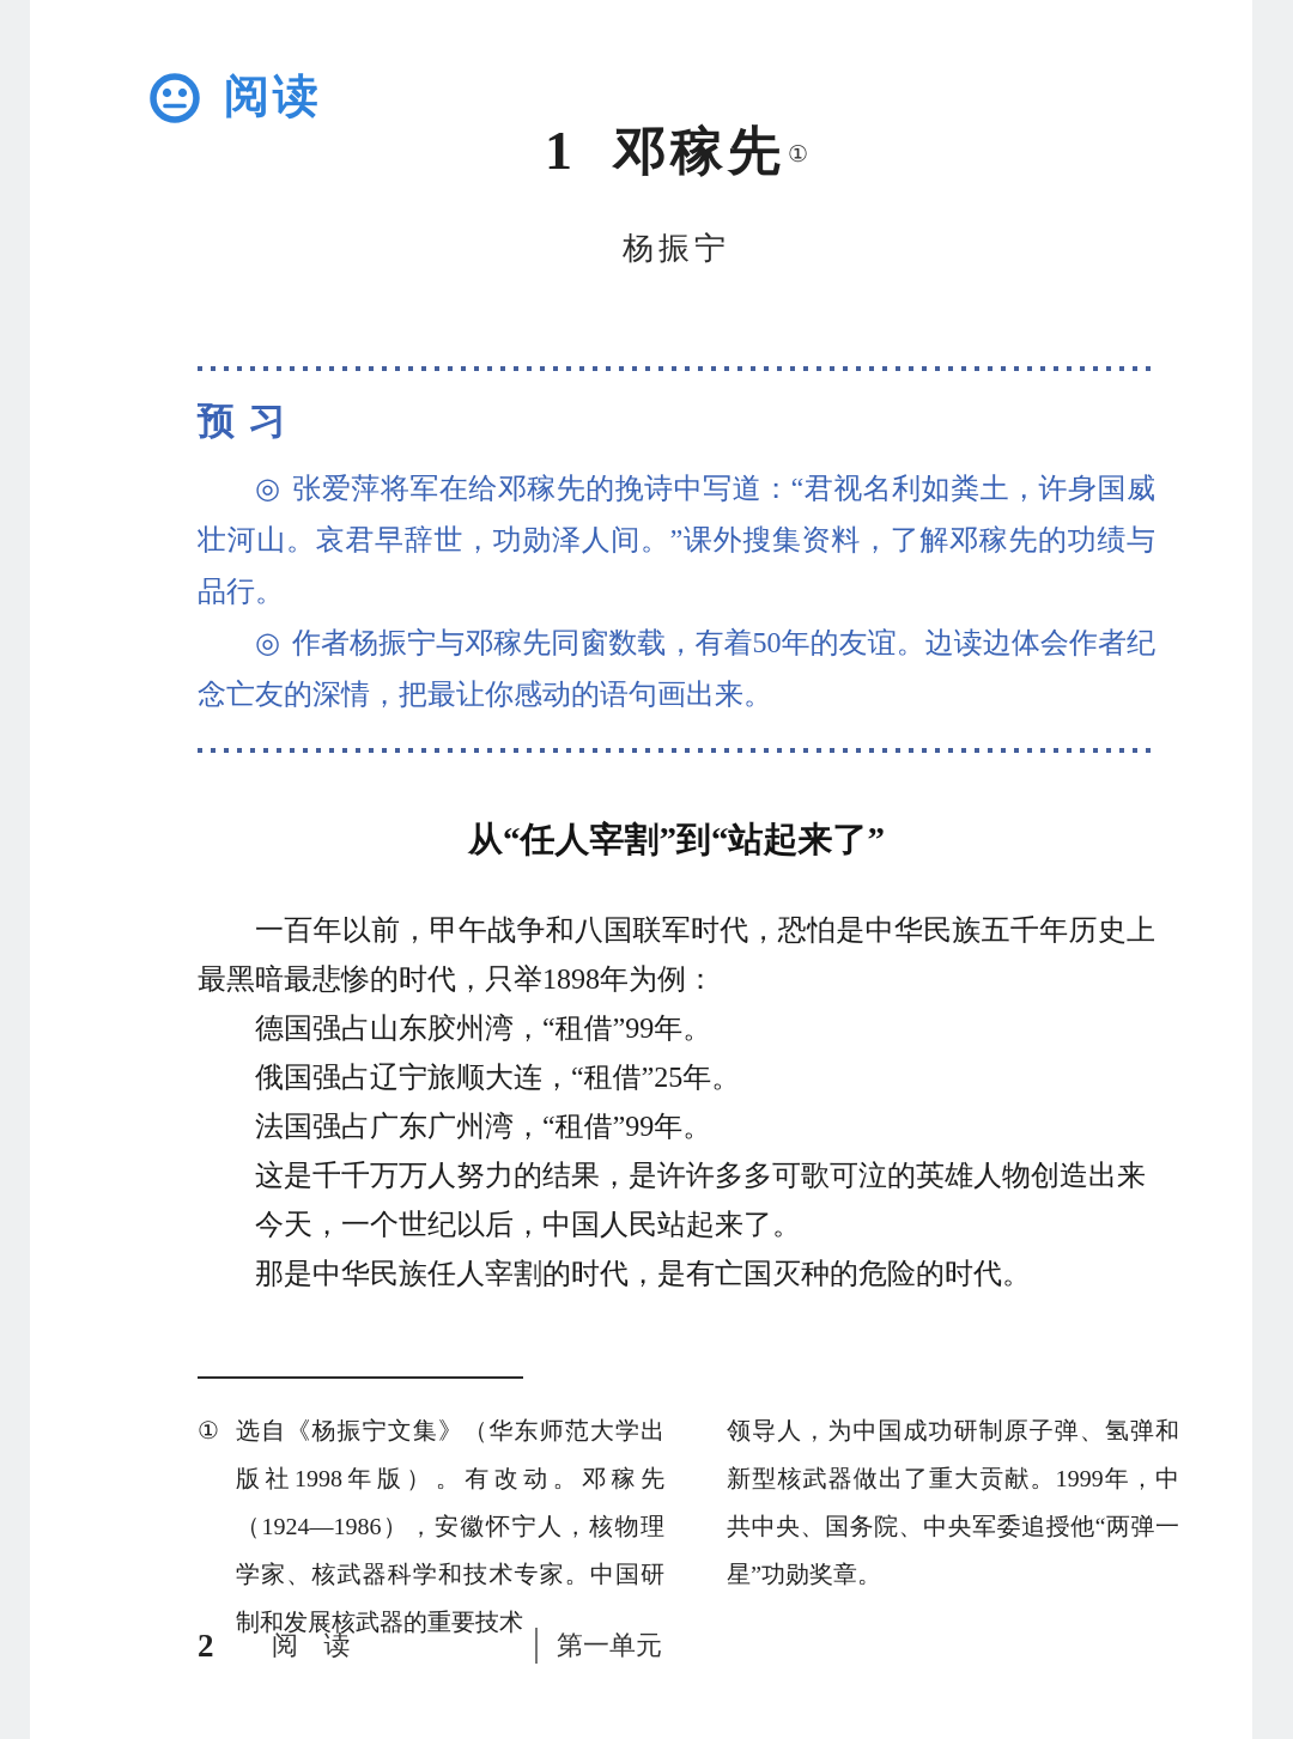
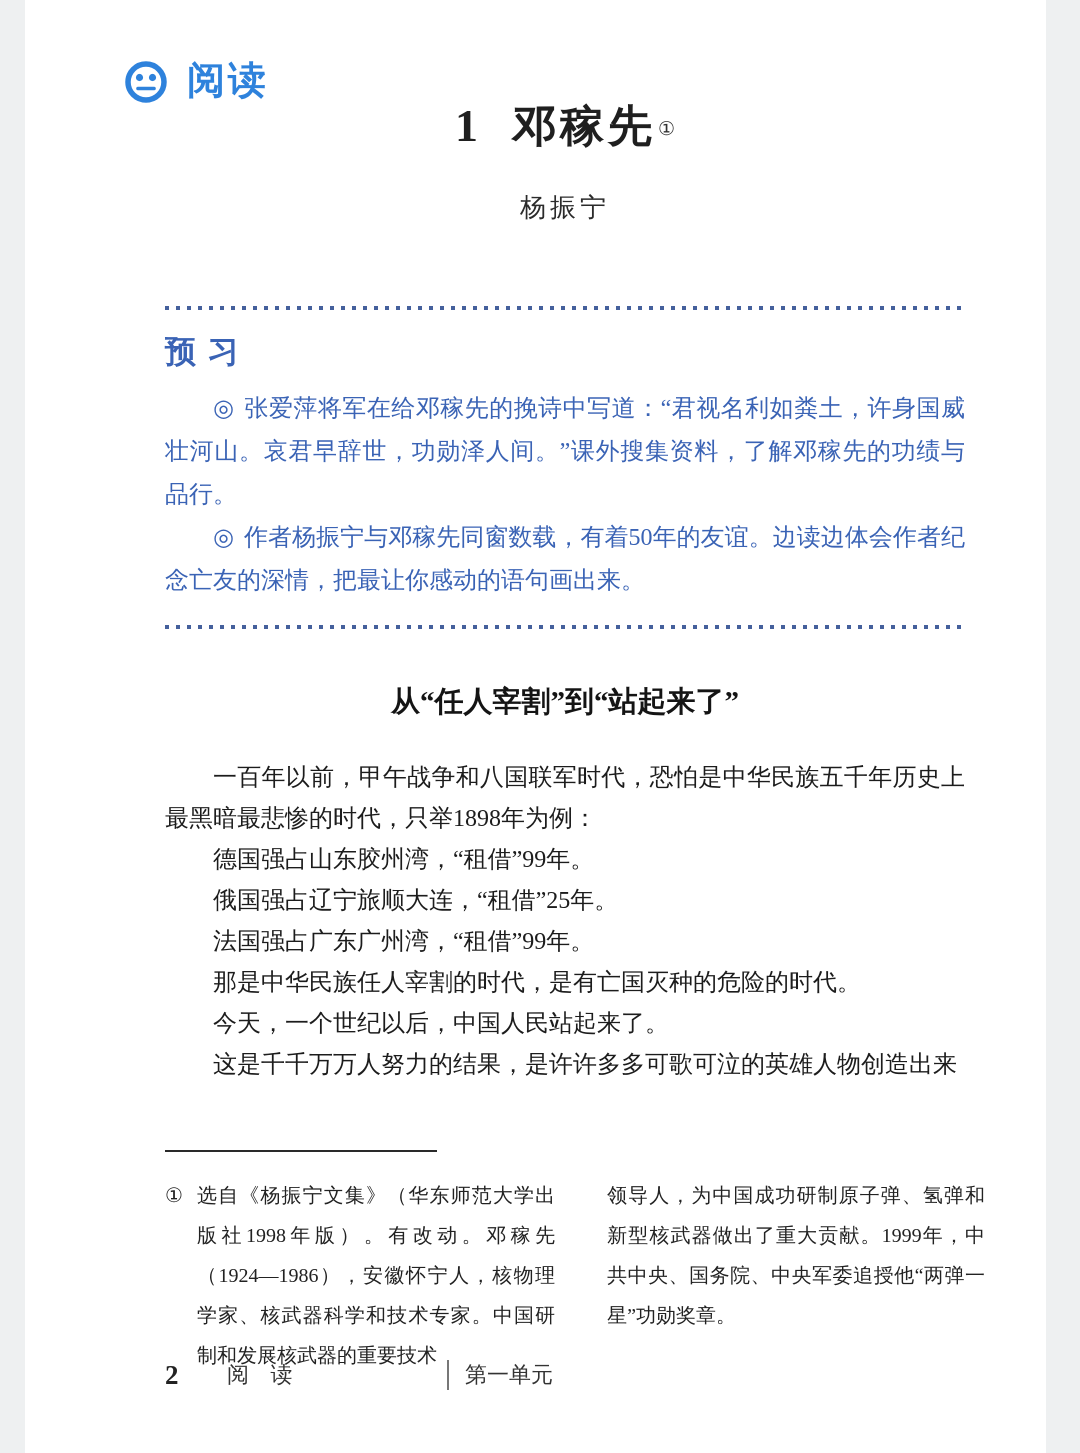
  阅读
  1 邓稼先①
  杨振宁
  预 习
  ◎ 张爱萍将军在给邓稼先的挽诗中写道：“君视名利如粪土，许身国威壮河山。哀君早辞世，功勋泽人间。”课外搜集资料，了解邓稼先的功绩与品行。
  ◎ 作者杨振宁与邓稼先同窗数载，有着50年的友谊。边读边体会作者纪念亡友的深情，把最让你感动的语句画出来。
  从“任人宰割”到“站起来了”
  一百年以前，甲午战争和八国联军时代，恐怕是中华民族五千年历史上最黑暗最悲惨的时代，只举1898年为例：
  德国强占山东胶州湾，“租借”99年。
  俄国强占辽宁旅顺大连，“租借”25年。
  法国强占广东广州湾，“租借”99年。
- 这是千千万万人努力的结果，是许许多多可歌可泣的英雄人物创造出来
+ 那是中华民族任人宰割的时代，是有亡国灭种的危险的时代。
  今天，一个世纪以后，中国人民站起来了。
- 那是中华民族任人宰割的时代，是有亡国灭种的危险的时代。
+ 这是千千万万人努力的结果，是许许多多可歌可泣的英雄人物创造出来
  ①
  选自《杨振宁文集》（华东师范大学出版社1998年版）。有改动。邓稼先（1924—1986），安徽怀宁人，核物理学家、核武器科学和技术专家。中国研制和发展核武器的重要技术
  领导人，为中国成功研制原子弹、氢弹和新型核武器做出了重大贡献。1999年，中共中央、国务院、中央军委追授他“两弹一星”功勋奖章。
  2
  阅 读
  第一单元
